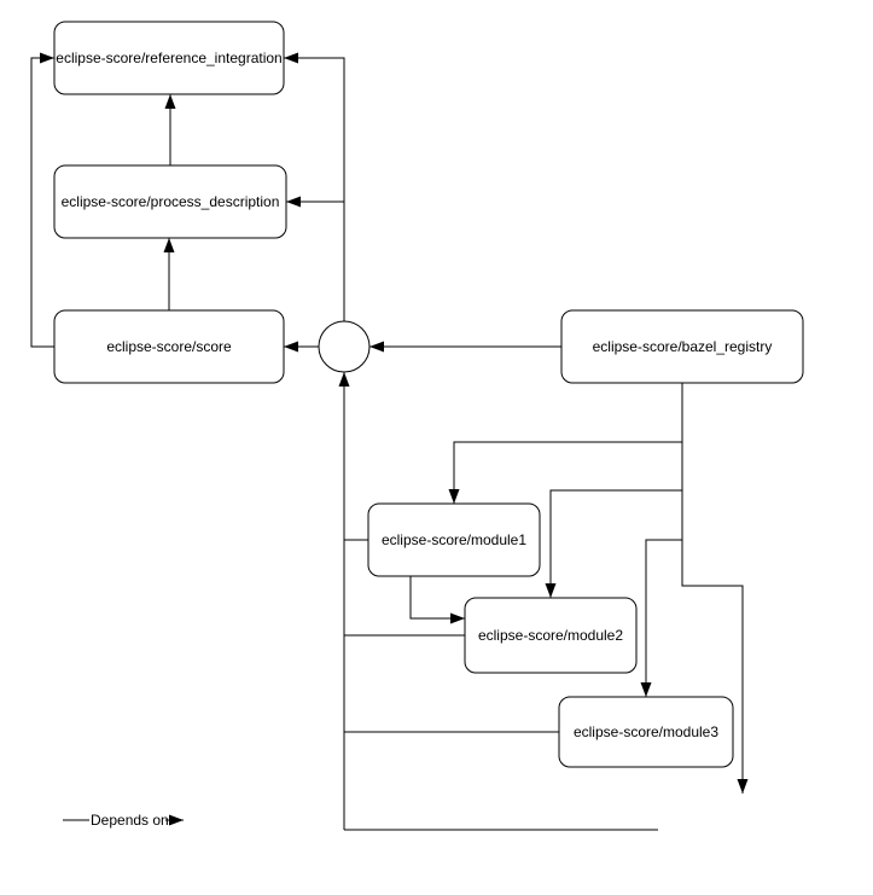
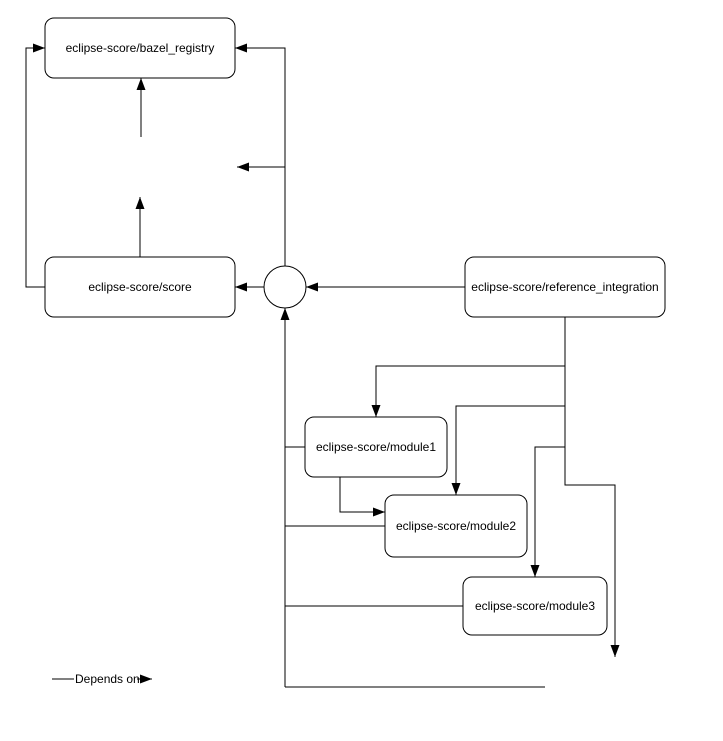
- eclipse-score/reference_integration
+ eclipse-score/bazel_registry
- eclipse-score/process_description
  eclipse-score/score
- eclipse-score/bazel_registry
+ eclipse-score/reference_integration
  eclipse-score/module1
  eclipse-score/module2
  eclipse-score/module3
  Depends on
